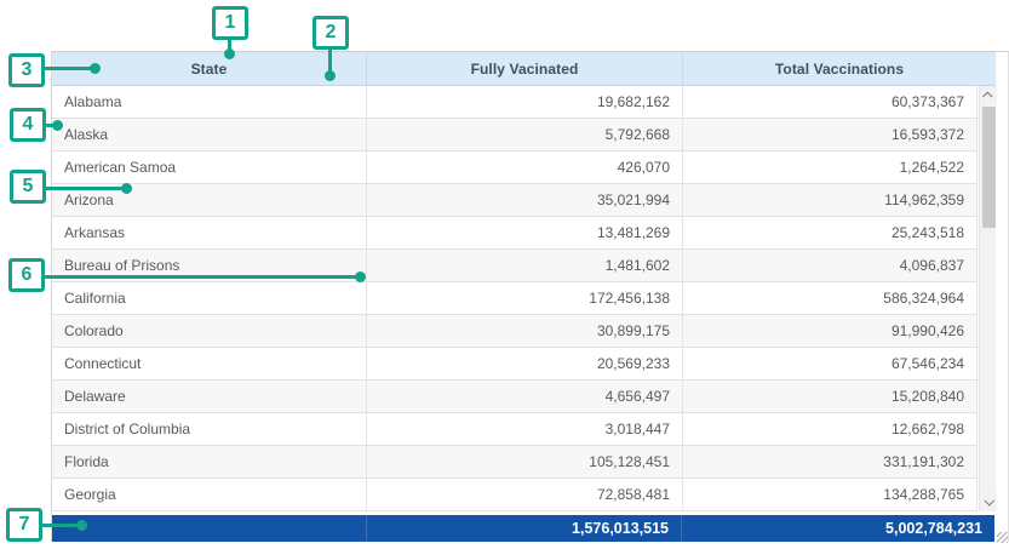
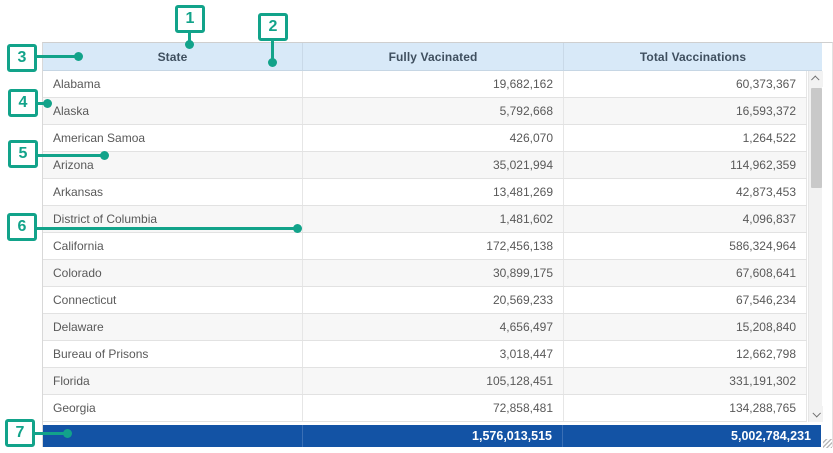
  State
  Fully Vacinated
  Total Vaccinations
  Alabama
  19,682,162
  60,373,367
  Alaska
  5,792,668
  16,593,372
  American Samoa
  426,070
  1,264,522
  Arizona
  35,021,994
  114,962,359
  Arkansas
  13,481,269
- 25,243,518
+ 42,873,453
- Bureau of Prisons
+ District of Columbia
  1,481,602
  4,096,837
  California
  172,456,138
  586,324,964
  Colorado
  30,899,175
- 91,990,426
+ 67,608,641
  Connecticut
  20,569,233
  67,546,234
  Delaware
  4,656,497
  15,208,840
- District of Columbia
+ Bureau of Prisons
  3,018,447
  12,662,798
  Florida
  105,128,451
  331,191,302
  Georgia
  72,858,481
  134,288,765
  1,576,013,515
  5,002,784,231
  1
  2
  3
  4
  5
  6
  7
